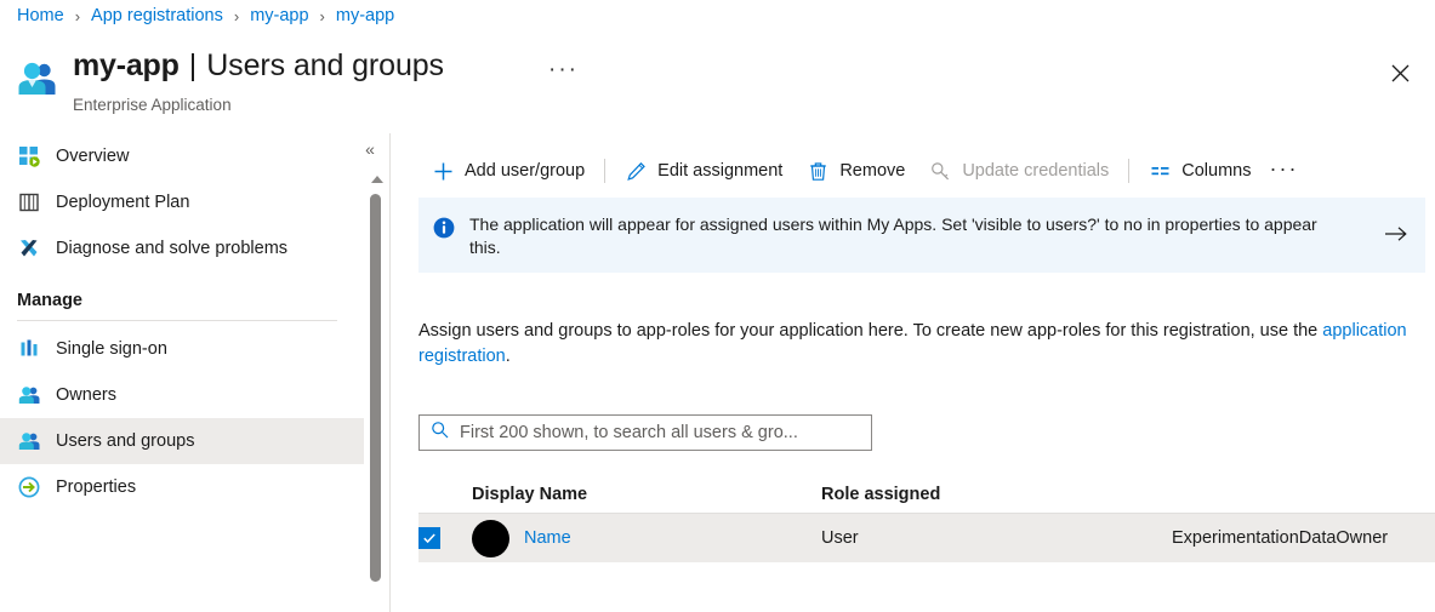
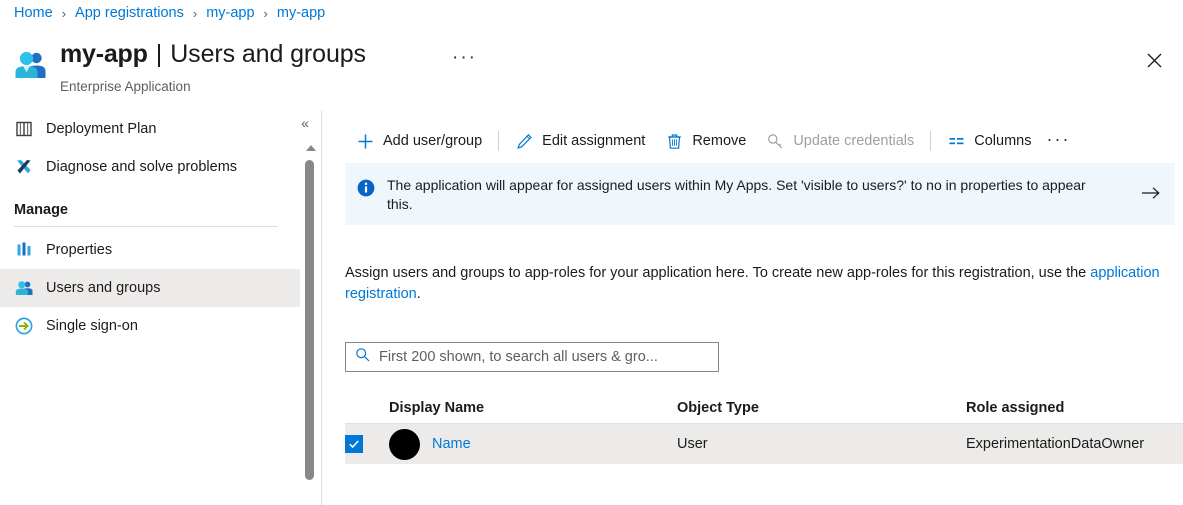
  Home
  ›
  App registrations
  ›
  my-app
  ›
  my-app
  my-app
  |
  Users and groups
  ···
  Enterprise Application
  «
- Overview
  Deployment Plan
  Diagnose and solve problems
  Manage
- Single sign-on
+ Properties
- Owners
  Users and groups
- Properties
+ Single sign-on
  Add user/group
  Edit assignment
  Remove
  Update credentials
  Columns
  ···
  The application will appear for assigned users within My Apps. Set 'visible to users?' to no in properties to appear this.
  Assign users and groups to app-roles for your application here. To create new app-roles for this registration, use the application registration.
  First 200 shown, to search all users & gro...
  Display Name
+ Object Type
  Role assigned
  Name
  User
  ExperimentationDataOwner
